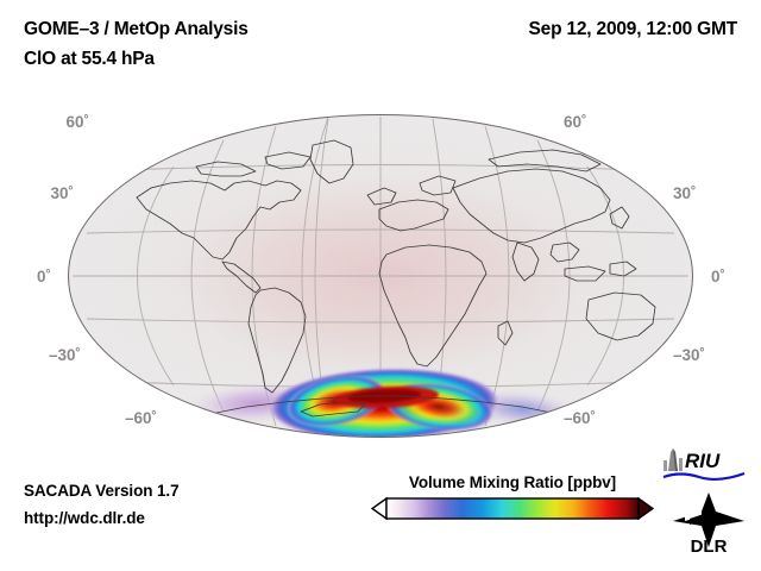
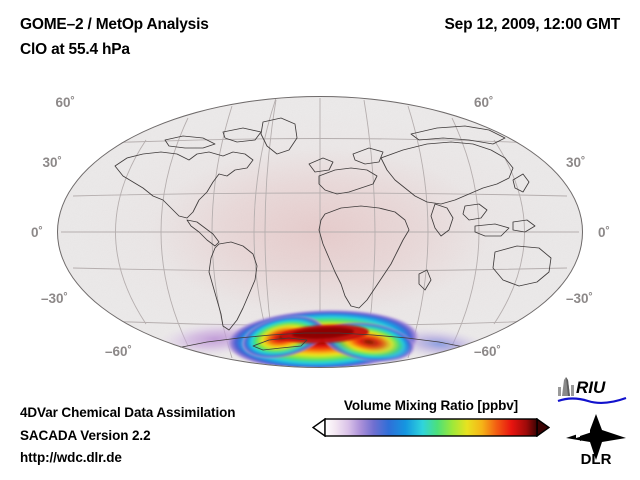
- GOME–3 / MetOp Analysis
+ GOME–2 / MetOp Analysis
  ClO at 55.4 hPa
  Sep 12, 2009, 12:00 GMT
  60˚
  30˚
  0˚
  –30˚
  –60˚
  60˚
  30˚
  0˚
  –30˚
  –60˚
+ 4DVar Chemical Data Assimilation
- SACADA Version 1.7
+ SACADA Version 2.2
  http://wdc.dlr.de
  Volume Mixing Ratio [ppbv]
  RIU
  DLR
